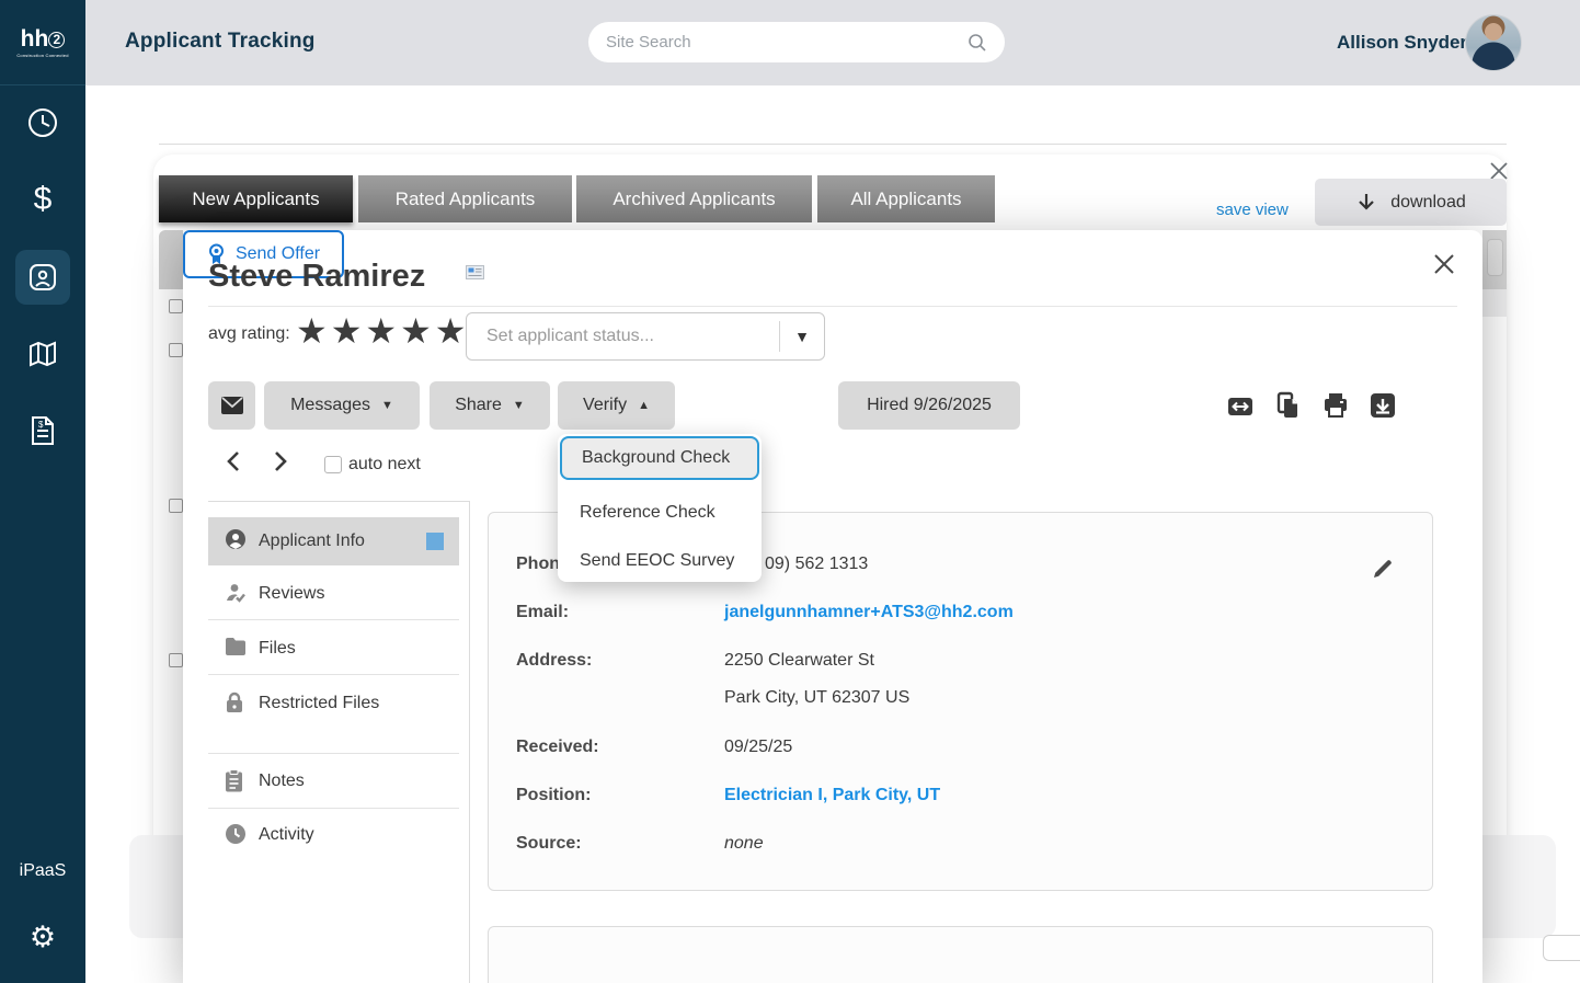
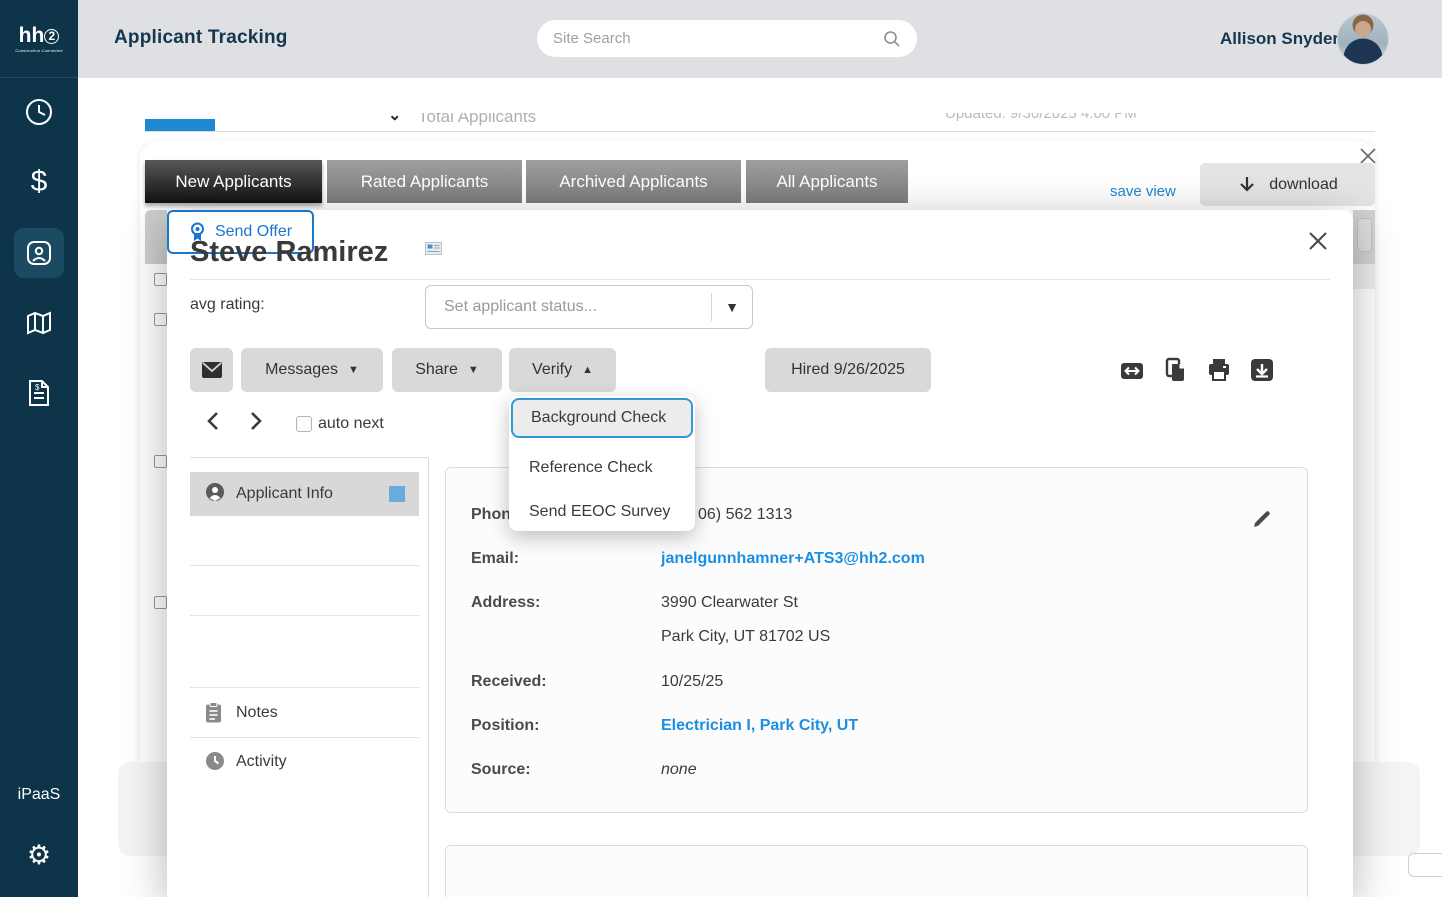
  Applicant Tracking
  Site Search
  Allison Snyder
  hh 2
  $
  $
  iPaaS
  ⚙
+ ⌄
+ Total Applicants
+ Updated: 9/30/2025 4:00 PM
  New Applicants
  Rated Applicants
  Archived Applicants
  All Applicants
  save view
  download
  Steve Ramirez
  avg rating:
- ★★★★★
  Set applicant status...
  ▼
  Messages
  ▼
  Share
  ▼
  Verify
  ▲
  Send Offer
  Hired 9/26/2025
  auto next
  Background Check
  Reference Check
  Send EEOC Survey
  Applicant Info
- Reviews
- Files
- Restricted Files
  Notes
  Activity
- 09) 562 1313
+ 06) 562 1313
  Email:
  janelgunnhamner+ATS3@hh2.com
  Address:
- 2250 Clearwater St
+ 3990 Clearwater St
- Park City, UT 62307 US
+ Park City, UT 81702 US
  Received:
- 09/25/25
+ 10/25/25
  Position:
  Electrician I, Park City, UT
  Source:
  none
